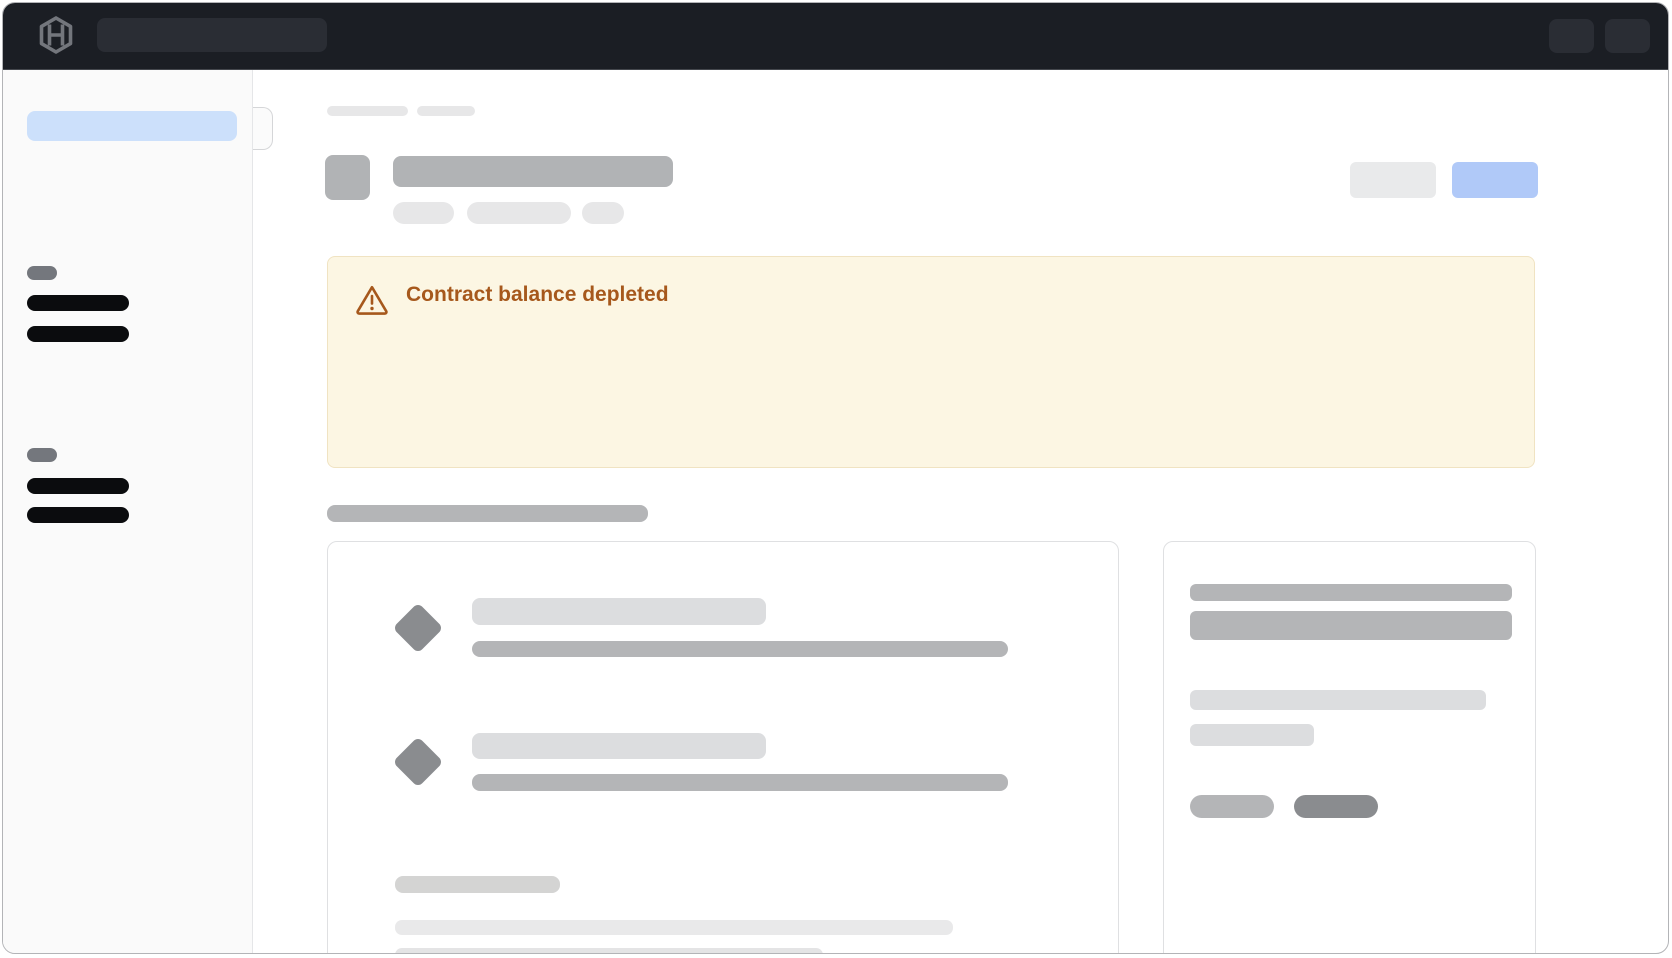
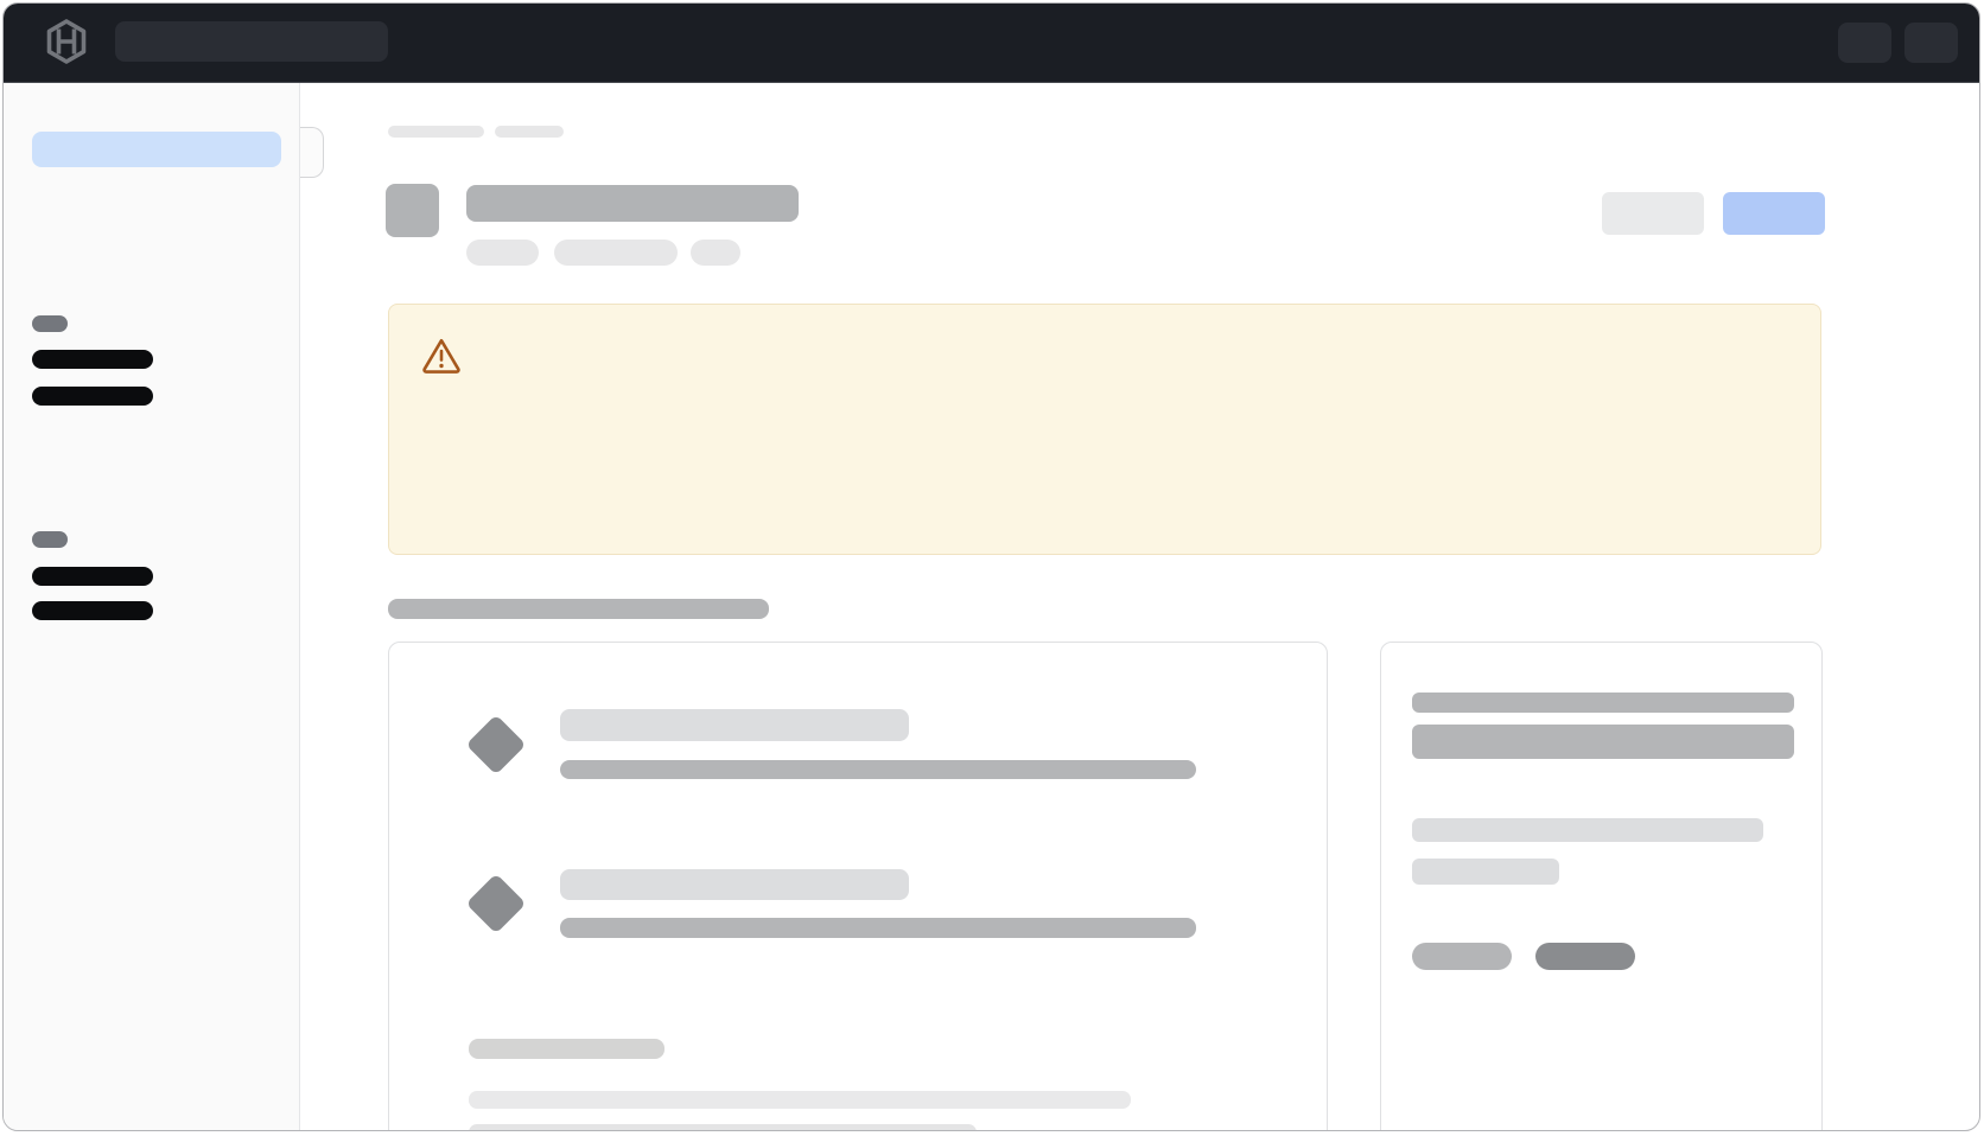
- Contract balance depleted
